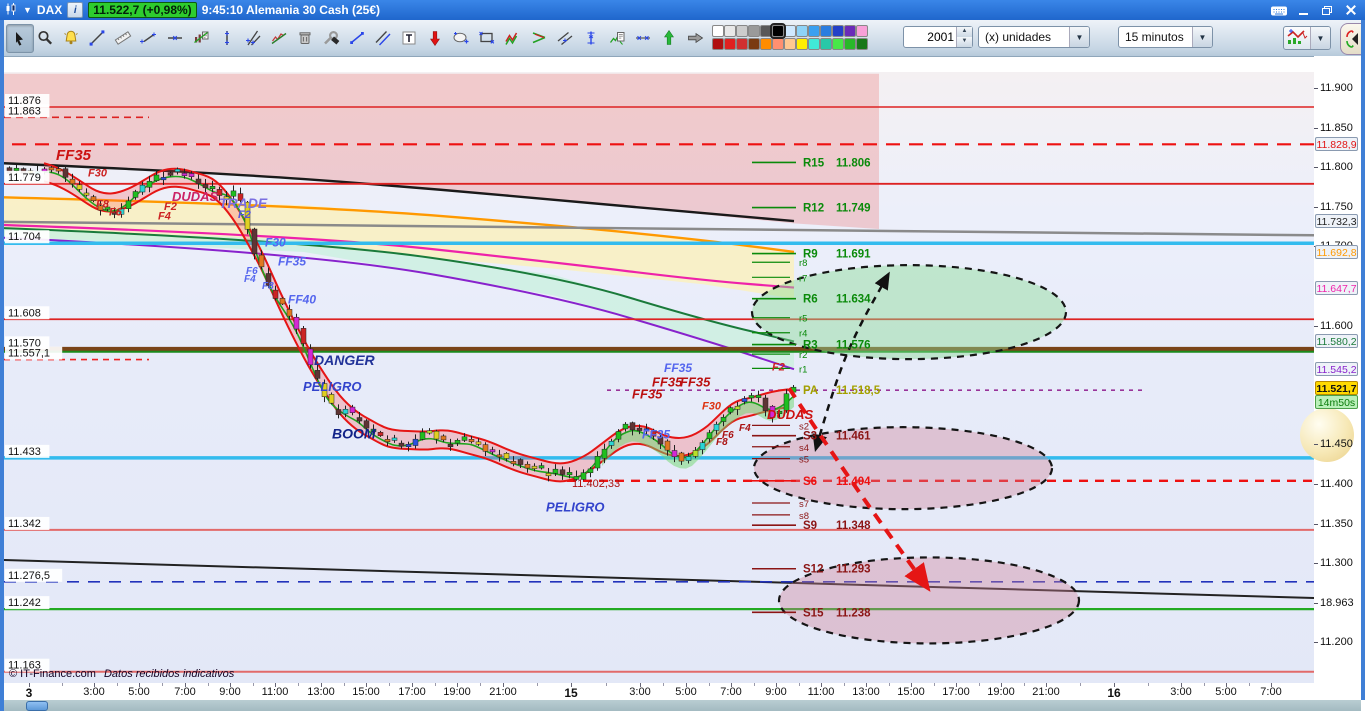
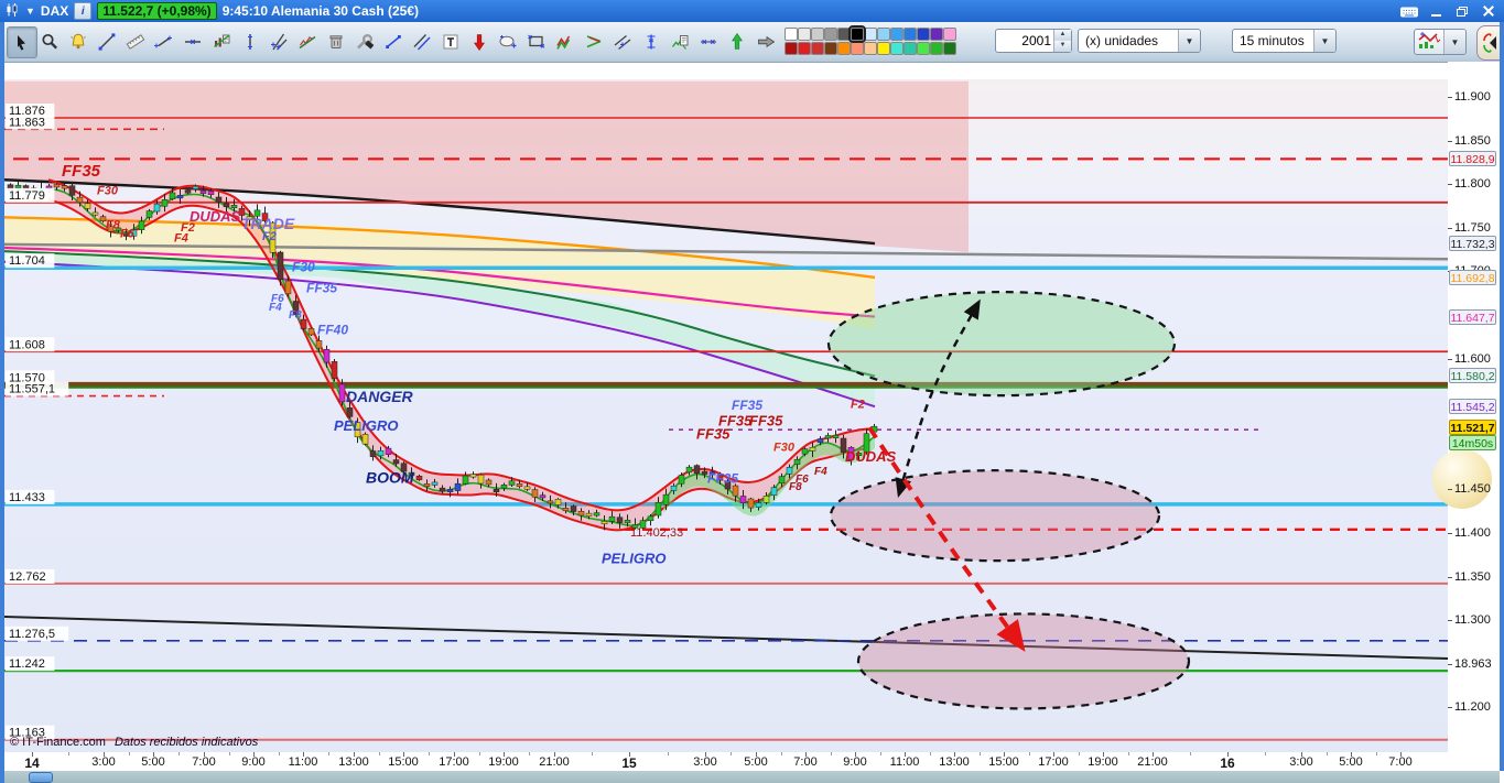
  ▼
  DAX
  i
  11.522,7 (+0,98%)
  9:45:10 Alemania 30 Cash (25€)
  2001
  (x) unidades
  ▼
  15 minutos
  ▼
  ▼
- R15
- 11.806
- R12
- 11.749
- R9
- 11.691
- r8
- r7
- R6
- 11.634
- r5
- r4
- R3
- 11.576
- r2
- r1
- PA
- 11.518,5
- s2
- S3
- 11.461
- s4
- s5
- S6
- 11.404
- s7
- s8
- S9
- 11.348
- S12
- 11.293
- S15
- 11.238
  FF35
  F30
  F8
  F6
  DUDAS
  F2
  F4
  TRADE
  F2
  F30
  FF35
  F6
  F4
  F8
  FF40
  DANGER
  PELIGRO
  BOOM
  PELIGRO
  11.402,33
  FF35
  FF35
  FF35
  FF35
  F30
  F4
  F6
  F8
  F2
  DUDAS
  FF35
  11.876
  11.863
  11.779
  11.704
  11.608
  11.570
  11.557,1
  11.433
- 11.342
+ 12.762
  11.276,5
  11.242
  11.163
  © IT-Finance.com Datos recibidos indicativos
- 3
+ 14
  3:00
  5:00
  7:00
  9:00
  11:00
  13:00
  15:00
  17:00
  19:00
  21:00
  15
  3:00
  5:00
  7:00
  9:00
  11:00
  13:00
  15:00
  17:00
  19:00
  21:00
  16
  3:00
  5:00
  7:00
  11.900
  11.850
  11.800
  11.750
  11.600
  11.450
  11.400
  11.350
  11.300
  18.963
  11.200
  11.828,9
  11.732,3
  11.692,8
  11.647,7
  11.580,2
  11.545,2
  11.521,7
  14m50s
